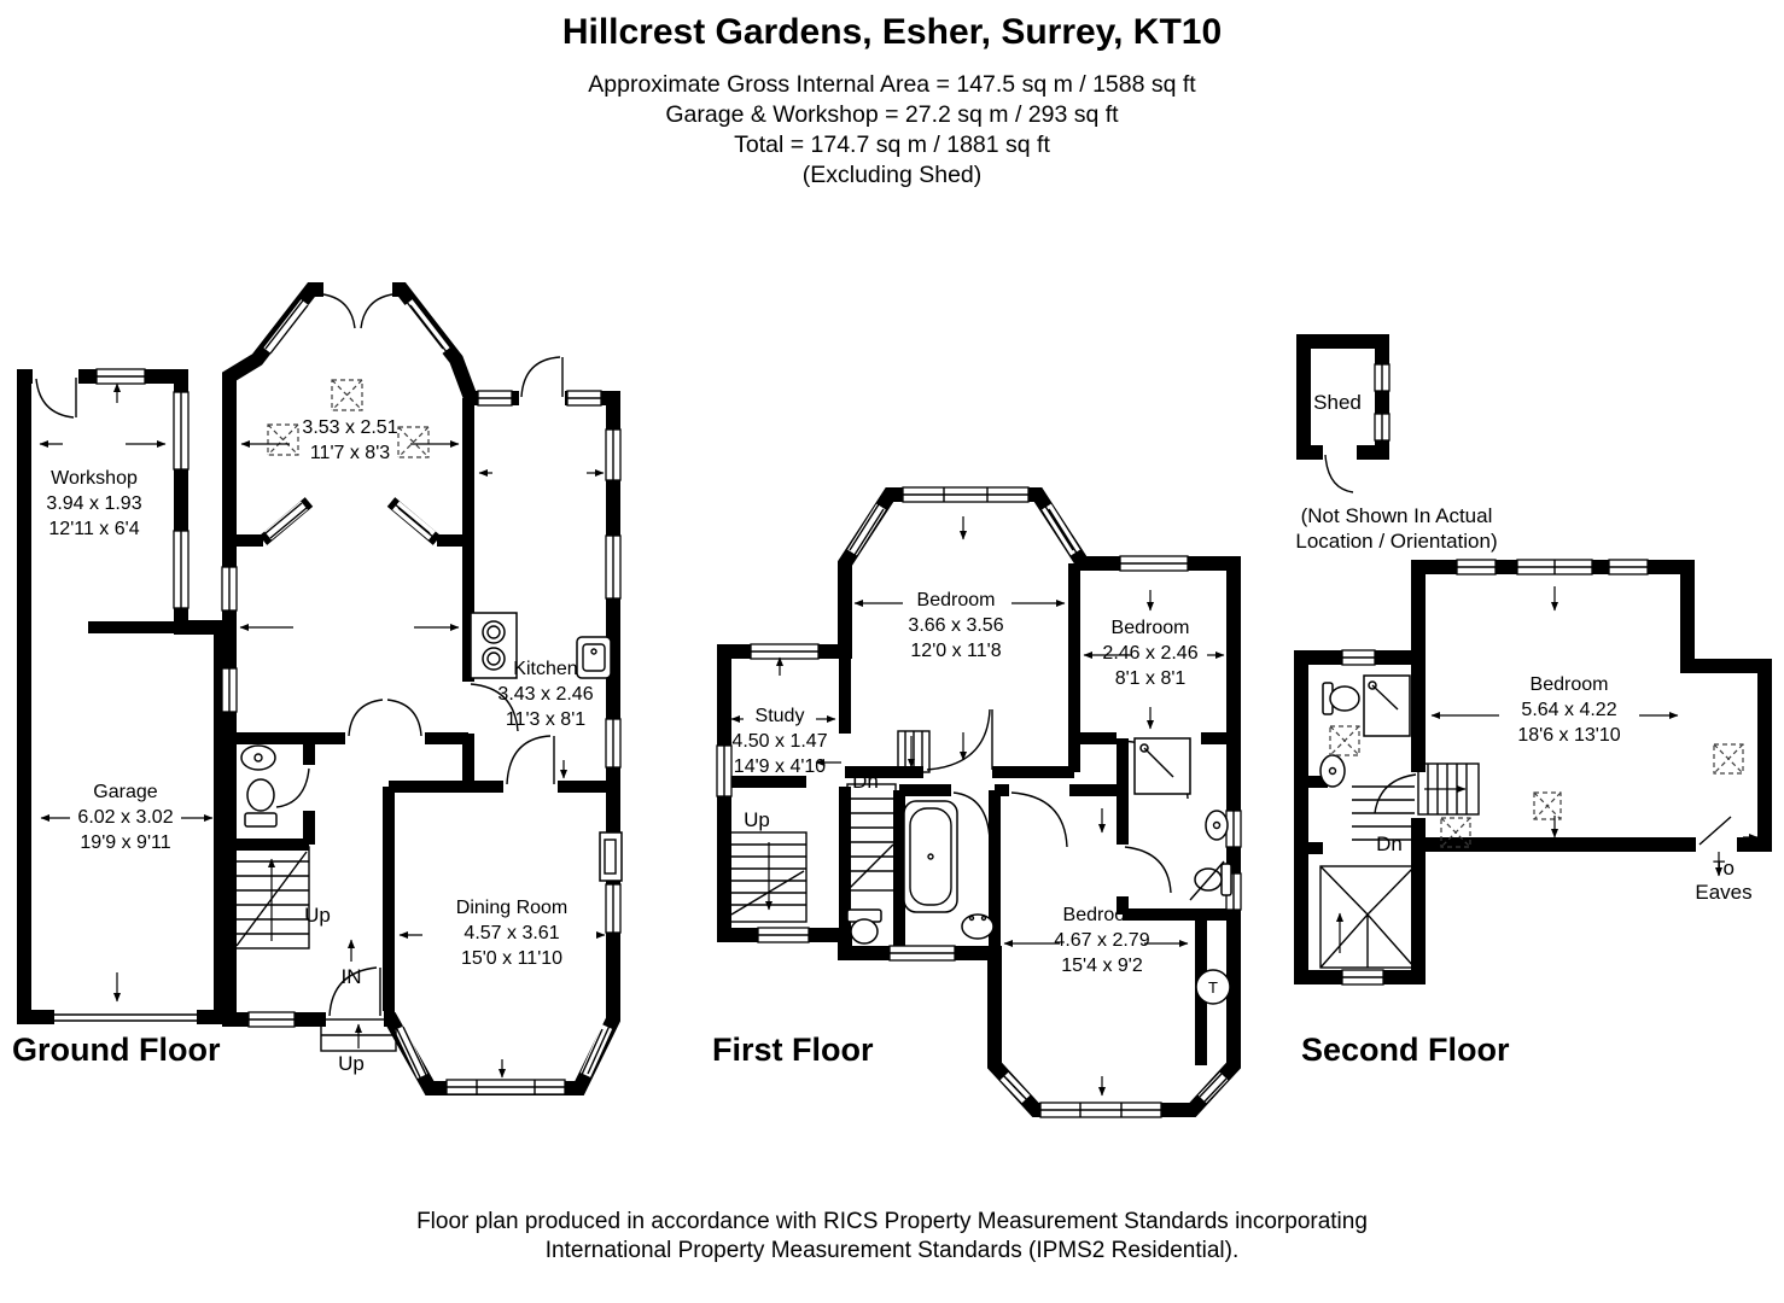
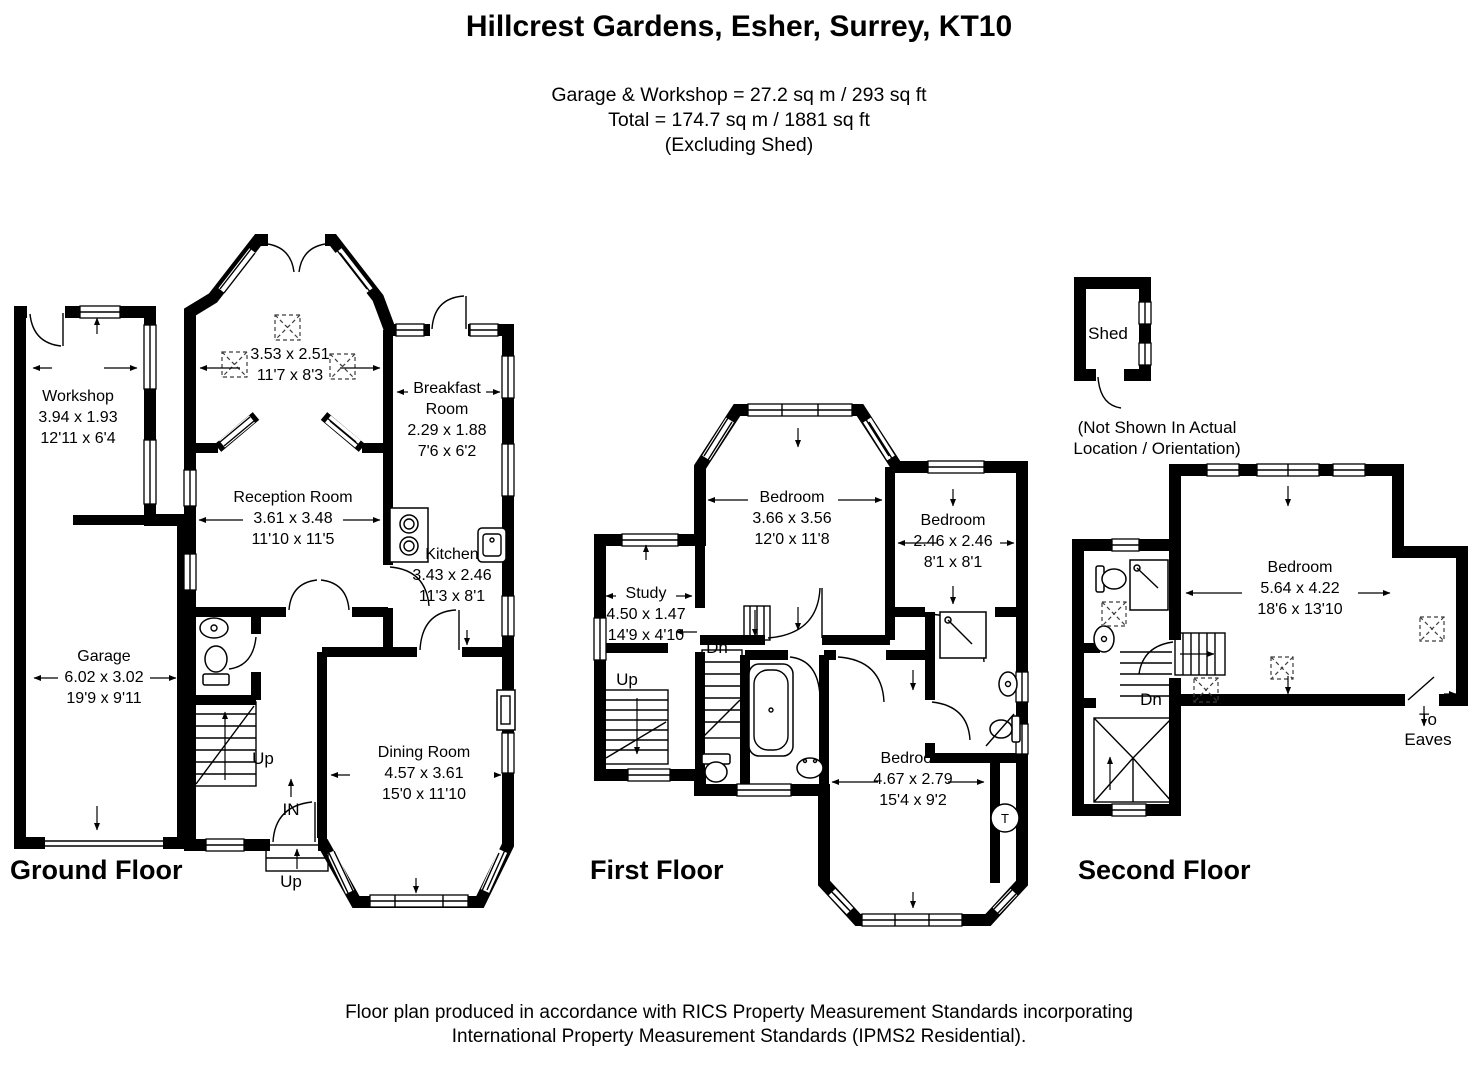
  Hillcrest Gardens, Esher, Surrey, KT10
- Approximate Gross Internal Area = 147.5 sq m / 1588 sq ft
  Garage & Workshop = 27.2 sq m / 293 sq ft
  Total = 174.7 sq m / 1881 sq ft
  (Excluding Shed)
  Workshop
  3.94 x 1.93
  12'11 x 6'4
  Garage
  6.02 x 3.02
  19'9 x 9'11
  3.53 x 2.51
  11'7 x 8'3
+ Breakfast Room
+ 2.29 x 1.88
+ 7'6 x 6'2
+ Reception Room
+ 3.61 x 3.48
+ 11'10 x 11'5
  Kitchen
  3.43 x 2.46
  11'3 x 8'1
  Dining Room
  4.57 x 3.61
  15'0 x 11'10
  Up
  IN
  Up
  Ground Floor
  Bedroom
  3.66 x 3.56
  12'0 x 11'8
  Bedroom
  2.46 x 2.46
  8'1 x 8'1
  Study
  4.50 x 1.47
  14'9 x 4'10
  Bedroom
  4.67 x 2.79
  15'4 x 9'2
  Dn
  Up
  T
  First Floor
  Shed
  (Not Shown In Actual
  Location / Orientation)
  Bedroom
  5.64 x 4.22
  18'6 x 13'10
  Dn
  To Eaves
  Second Floor
  Floor plan produced in accordance with RICS Property Measurement Standards incorporating
  International Property Measurement Standards (IPMS2 Residential).
